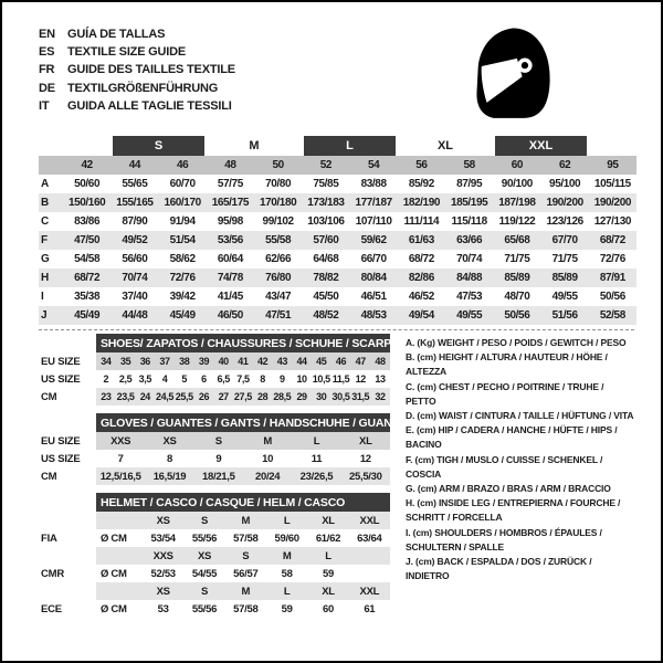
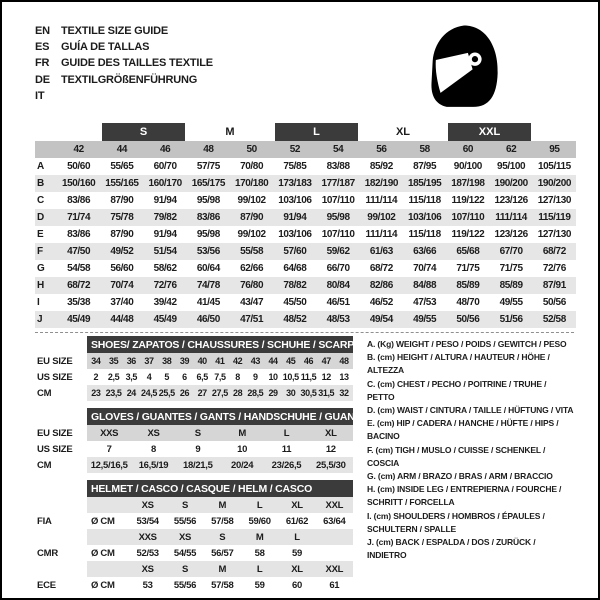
  EN
- GUÍA DE TALLAS
+ TEXTILE SIZE GUIDE
  ES
- TEXTILE SIZE GUIDE
+ GUÍA DE TALLAS
  FR
  GUIDE DES TAILLES TEXTILE
  DE
  TEXTILGRÖßENFÜHRUNG
  IT
- GUIDA ALLE TAGLIE TESSILI
  	S	M	L	XL	XXL
  	42	44	46	48	50	52	54	56	58	60	62	95
  A	50/60	55/65	60/70	57/75	70/80	75/85	83/88	85/92	87/95	90/100	95/100	105/115
  B	150/160	155/165	160/170	165/175	170/180	173/183	177/187	182/190	185/195	187/198	190/200	190/200
  C	83/86	87/90	91/94	95/98	99/102	103/106	107/110	111/114	115/118	119/122	123/126	127/130
+ D	71/74	75/78	79/82	83/86	87/90	91/94	95/98	99/102	103/106	107/110	111/114	115/119
+ E	83/86	87/90	91/94	95/98	99/102	103/106	107/110	111/114	115/118	119/122	123/126	127/130
  F	47/50	49/52	51/54	53/56	55/58	57/60	59/62	61/63	63/66	65/68	67/70	68/72
  G	54/58	56/60	58/62	60/64	62/66	64/68	66/70	68/72	70/74	71/75	71/75	72/76
  H	68/72	70/74	72/76	74/78	76/80	78/82	80/84	82/86	84/88	85/89	85/89	87/91
  I	35/38	37/40	39/42	41/45	43/47	45/50	46/51	46/52	47/53	48/70	49/55	50/56
  J	45/49	44/48	45/49	46/50	47/51	48/52	48/53	49/54	49/55	50/56	51/56	52/58
  	SHOES/ ZAPATOS / CHAUSSURES / SCHUHE / SCARP
  EU SIZE	34	35	36	37	38	39	40	41	42	43	44	45	46	47	48
  US SIZE	2	2,5	3,5	4	5	6	6,5	7,5	8	9	10	10,5	11,5	12	13
  CM	23	23,5	24	24,5	25,5	26	27	27,5	28	28,5	29	30	30,5	31,5	32
  	GLOVES / GUANTES / GANTS / HANDSCHUHE / GUAN
  EU SIZE	XXS	XS	S	M	L	XL
  US SIZE	7	8	9	10	11	12
  CM	12,5/16,5	16,5/19	18/21,5	20/24	23/26,5	25,5/30
  	HELMET / CASCO / CASQUE / HELM / CASCO
  		XS	S	M	L	XL	XXL
  FIA	Ø CM	53/54	55/56	57/58	59/60	61/62	63/64
  		XXS	XS	S	M	L
  CMR	Ø CM	52/53	54/55	56/57	58	59
  		XS	S	M	L	XL	XXL
  ECE	Ø CM	53	55/56	57/58	59	60	61
  A. (Kg) WEIGHT / PESO / POIDS / GEWITCH / PESO
  B. (cm) HEIGHT / ALTURA / HAUTEUR / HÖHE / ALTEZZA
  C. (cm) CHEST / PECHO / POITRINE / TRUHE / PETTO
  D. (cm) WAIST / CINTURA / TAILLE / HÜFTUNG / VITA
  E. (cm) HIP / CADERA / HANCHE / HÜFTE / HIPS / BACINO
  F. (cm) TIGH / MUSLO / CUISSE / SCHENKEL / COSCIA
  G. (cm) ARM / BRAZO / BRAS / ARM / BRACCIO
  H. (cm) INSIDE LEG / ENTREPIERNA / FOURCHE / SCHRITT / FORCELLA
  I. (cm) SHOULDERS / HOMBROS / ÉPAULES / SCHULTERN / SPALLE
  J. (cm) BACK / ESPALDA / DOS / ZURÜCK / INDIETRO
